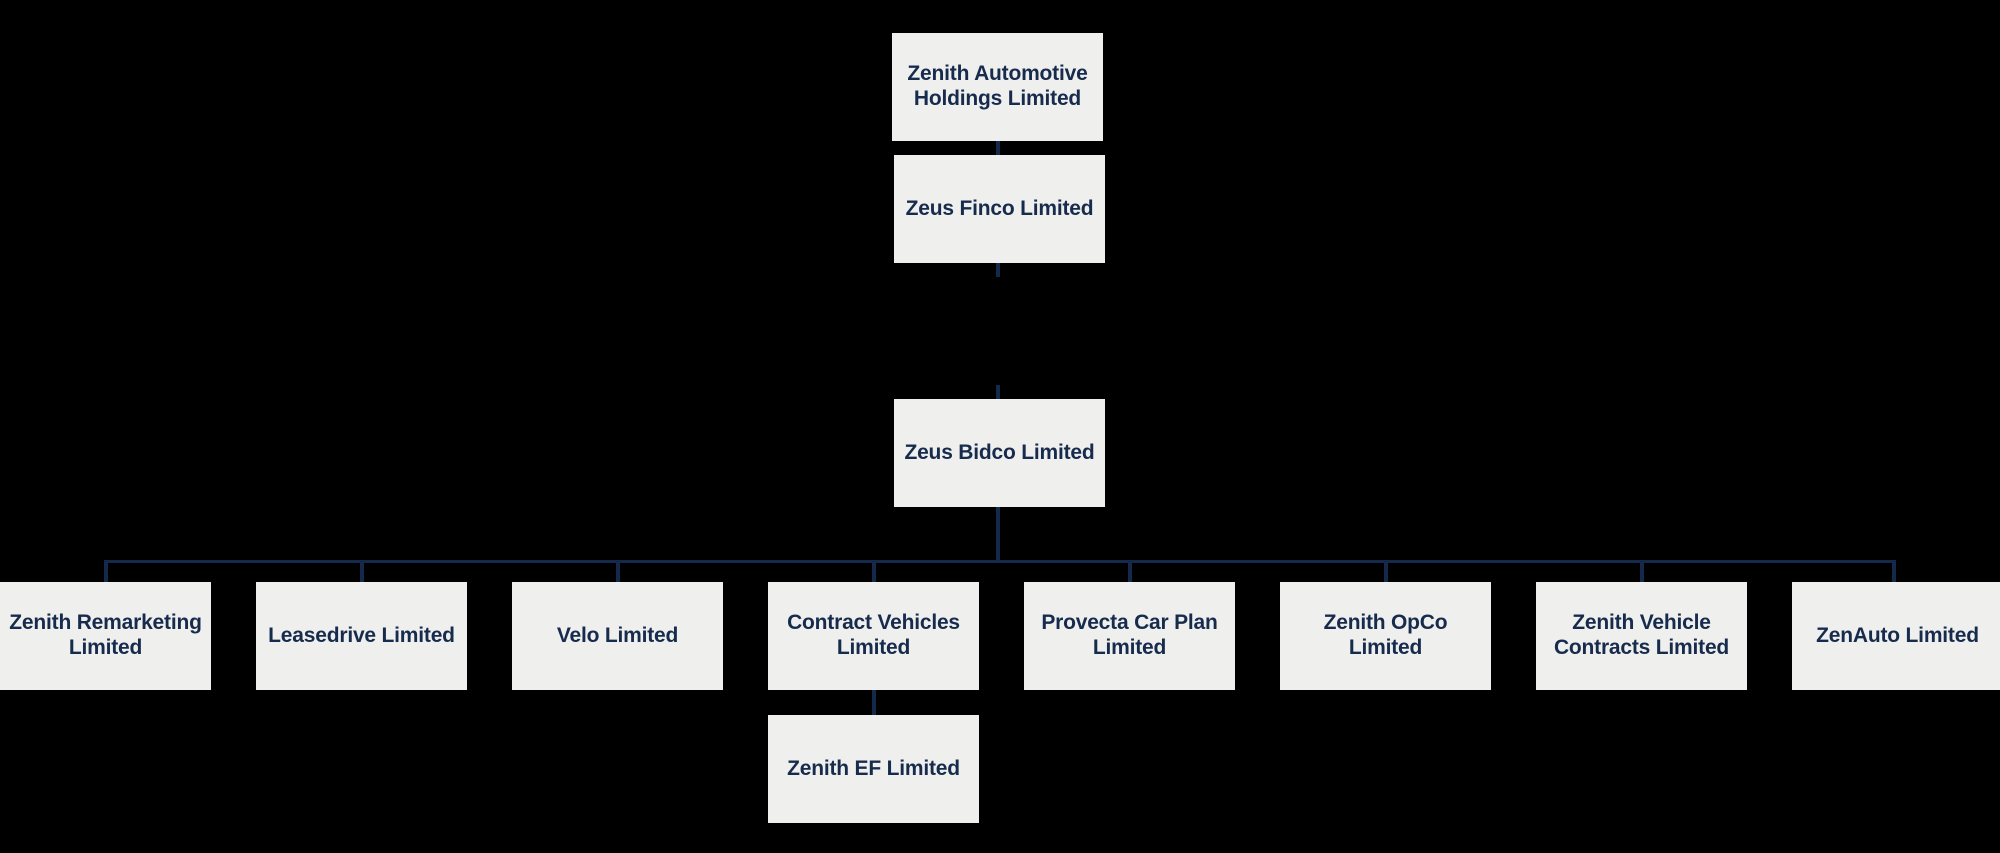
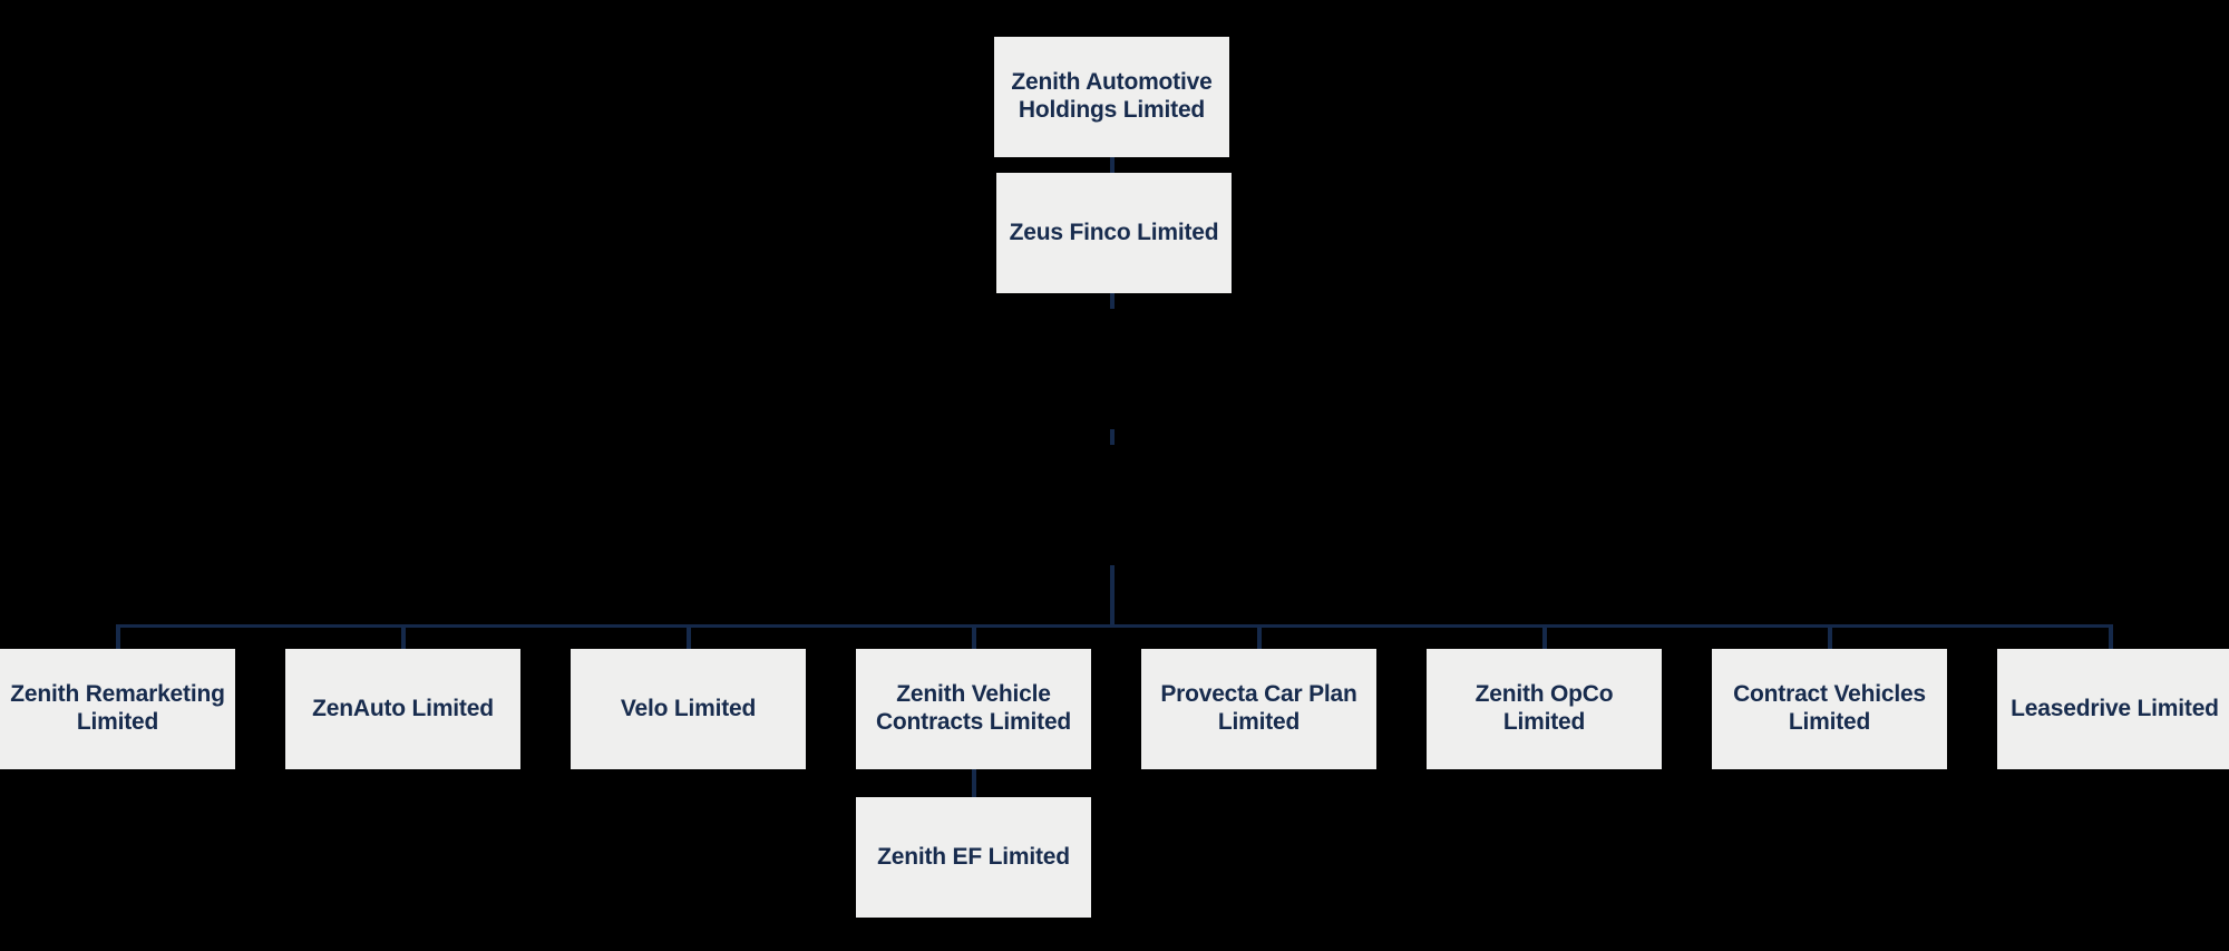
  Zenith Automotive Holdings Limited
  Zeus Finco Limited
- Zeus Bidco Limited
  Zenith Remarketing Limited
- Leasedrive Limited
+ ZenAuto Limited
  Velo Limited
- Contract Vehicles Limited
+ Zenith Vehicle Contracts Limited
  Provecta Car Plan Limited
  Zenith OpCo Limited
- Zenith Vehicle Contracts Limited
+ Contract Vehicles Limited
- ZenAuto Limited
+ Leasedrive Limited
  Zenith EF Limited
